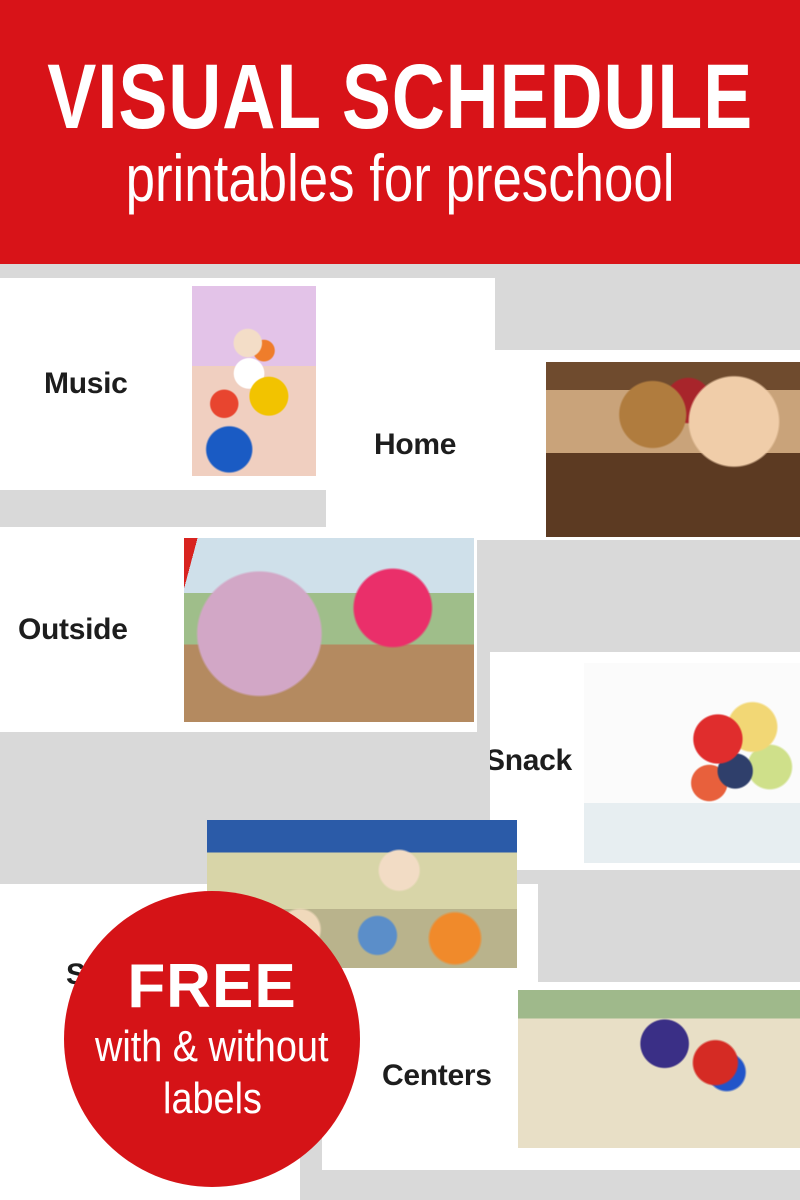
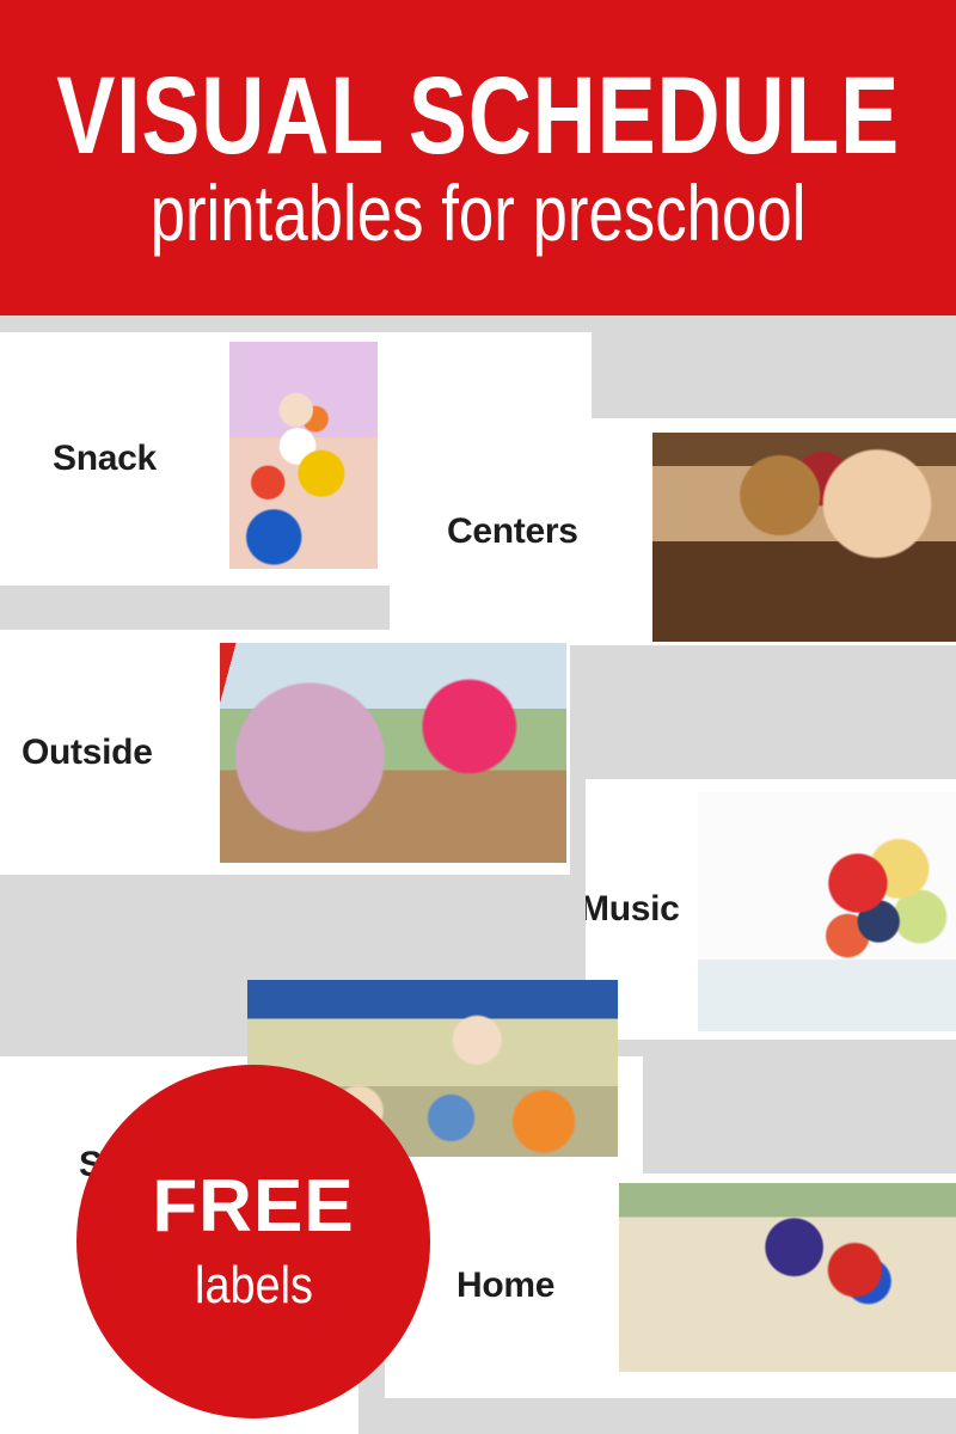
  VISUAL SCHEDULE
  printables for preschool
- Music
+ Snack
- Home
+ Centers
  Outside
- Snack
+ Music
- Centers
+ Home
  FREE
- with & without
  labels
